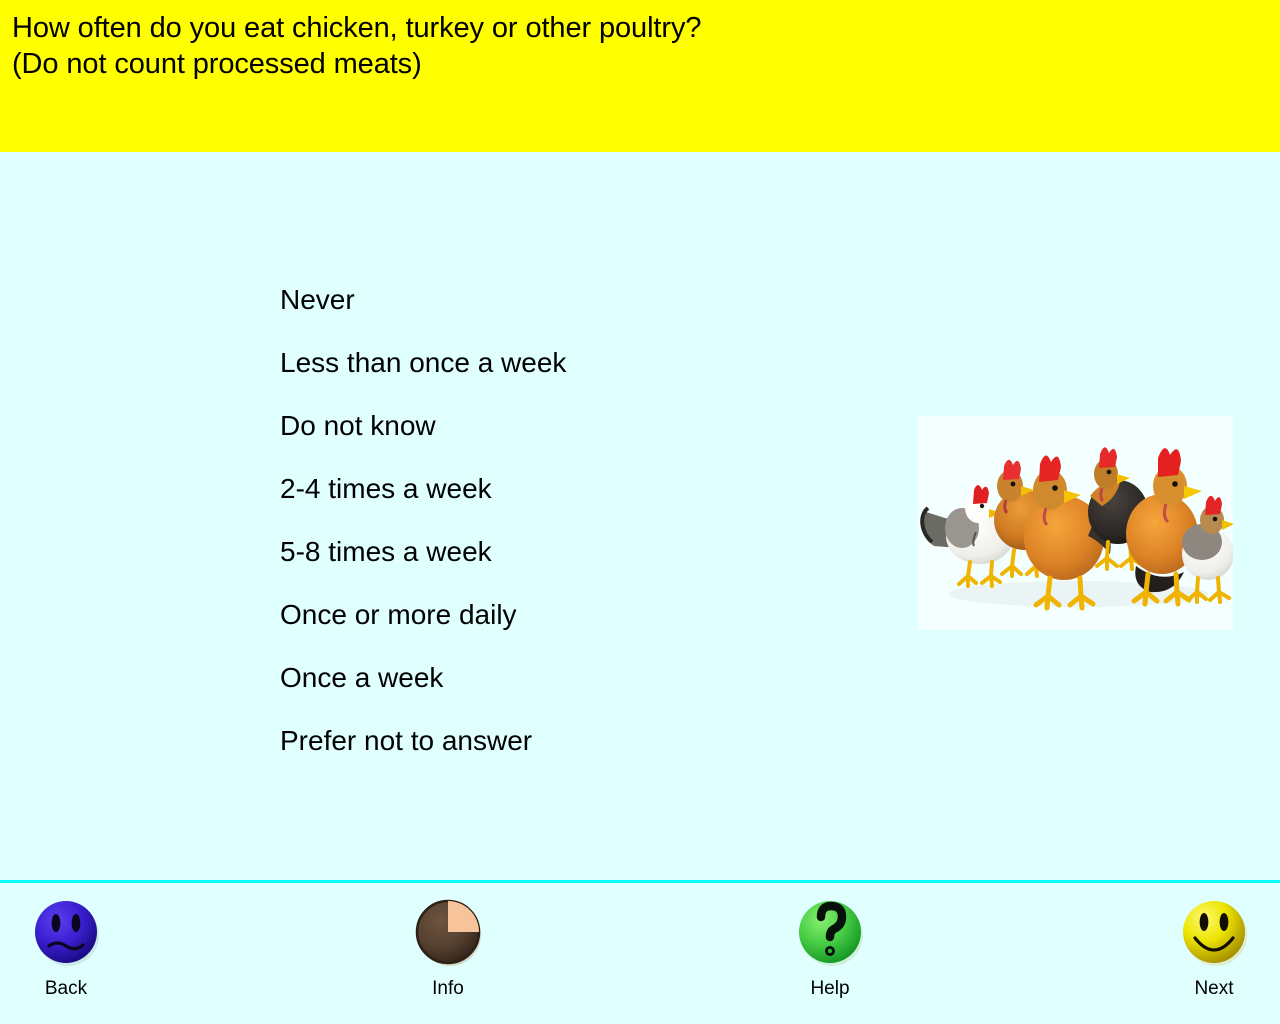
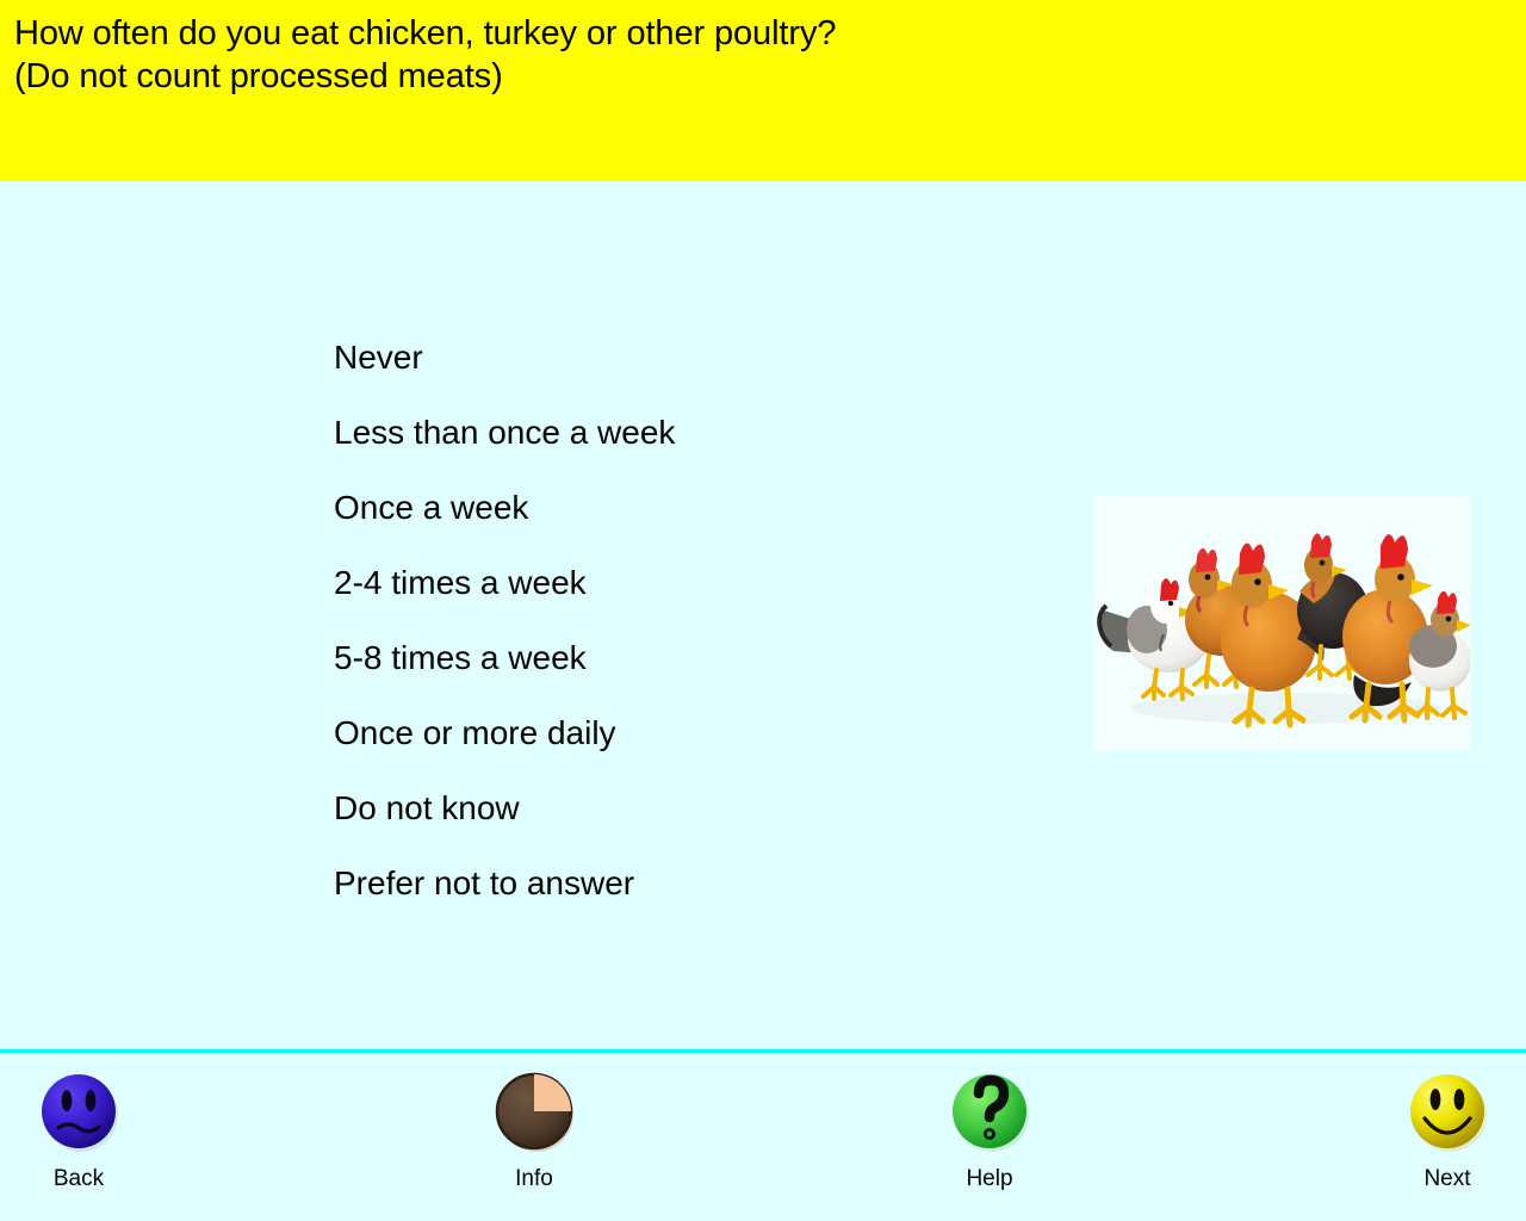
  How often do you eat chicken, turkey or other poultry?
  (Do not count processed meats)
  Never
  Less than once a week
- Do not know
+ Once a week
  2-4 times a week
  5-8 times a week
  Once or more daily
- Once a week
+ Do not know
  Prefer not to answer
  Back
  Info
  Help
  Next
